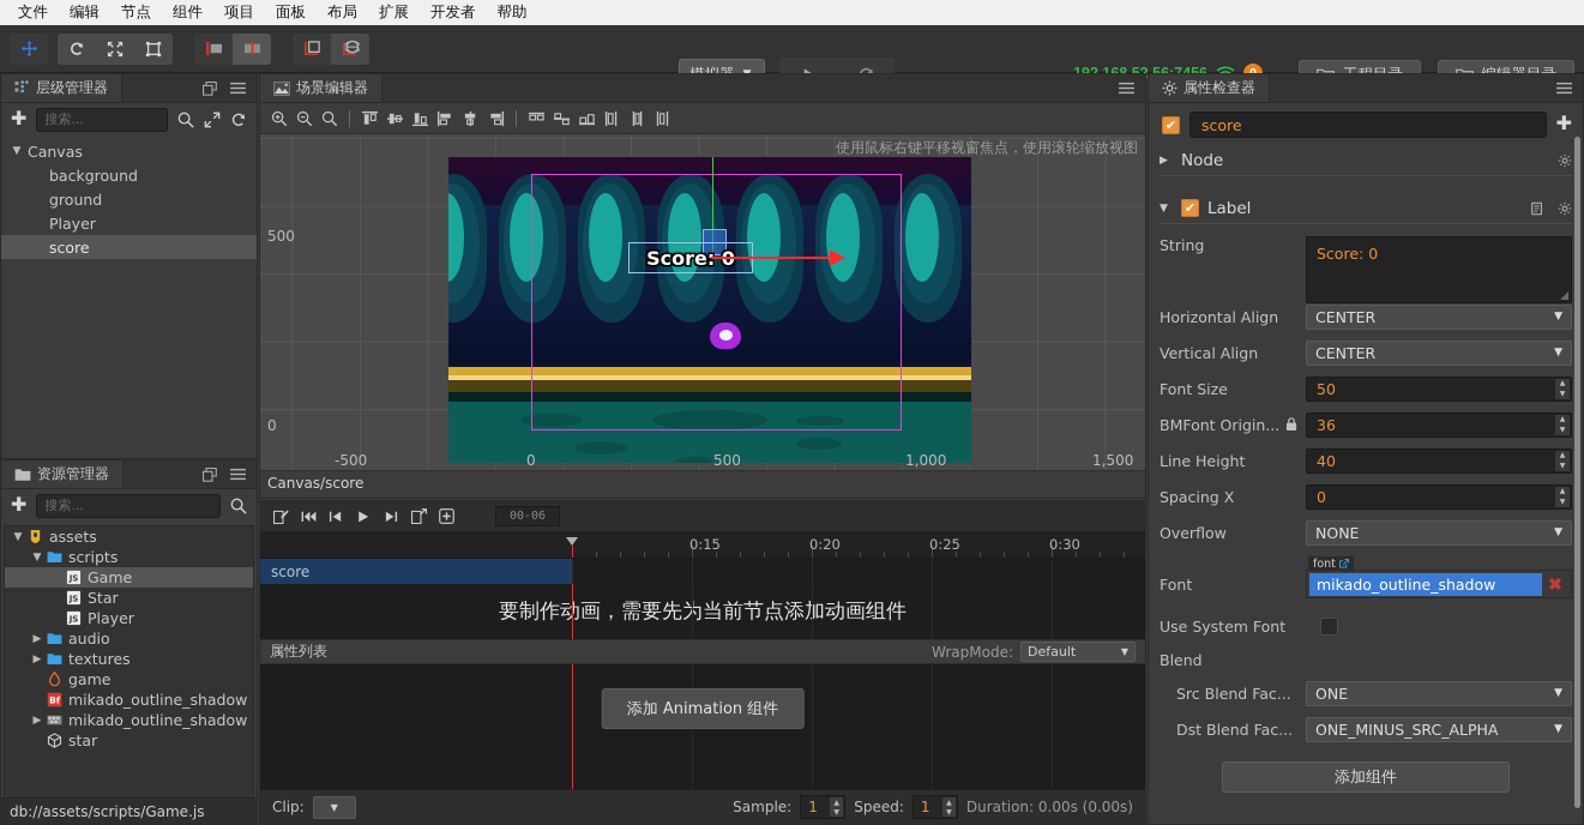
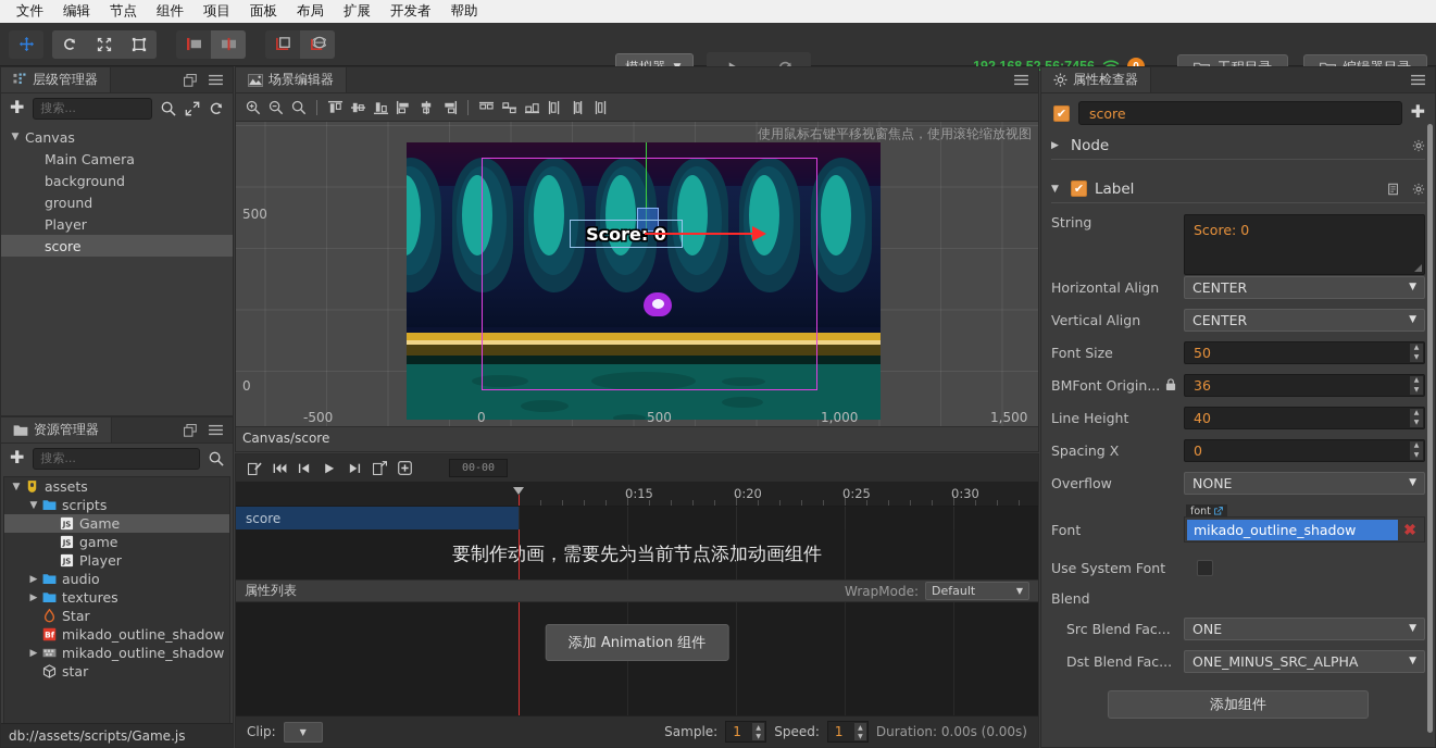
  文件
  编辑
  节点
  组件
  项目
  面板
  布局
  扩展
  开发者
  帮助
  层级管理器
  ✚
  搜索...
  ▼
  Canvas
+ Main Camera
  background
  ground
  Player
  score
  资源管理器
  ✚
  搜索...
  ▼
  assets
  ▼
  scripts
  JS
  Game
  JS
- Star
+ game
  JS
  Player
  ▶
  audio
  ▶
  textures
- game
+ Star
  Bf
  mikado_outline_shadow
  ▶
  mikado_outline_shadow
  star
  db://assets/scripts/Game.js
  场景编辑器
  使用鼠标右键平移视窗焦点，使用滚轮缩放视图
  Score
  500
  0
  -500
  0
  500
  1,000
  1,500
  Canvas/score
- 00-06
+ 00-00
  0:15
  0:20
  0:25
  0:30
  score
  要制作动画，需要先当前节点添加动画组件
  属性列表
  WrapMode:
  Default
  ▼
  添加 Animation 组件
  Clip:
  ▼
  Sample:
  1
  Speed:
  1
  Duration: 0.00s (0.00s)
  属性检查器
  ✔
  score
  ✚
  ▶
  Node
  ▼
  ✔
  Label
  String
  Score: 0
  Horizontal Align
  CENTER
  ▼
  Vertical Align
  CENTER
  ▼
  Font Size
  50
  BMFont Origin...
  36
  Line Height
  40
  Spacing X
  0
  Overflow
  NONE
  ▼
  Font
  font
  mikado_outline_shadow
  ✖
  Use System Font
  Blend
  Src Blend Fac...
  ONE
  ▼
  Dst Blend Fac...
  ONE_MINUS_SRC_ALPHA
  ▼
  添加组件
